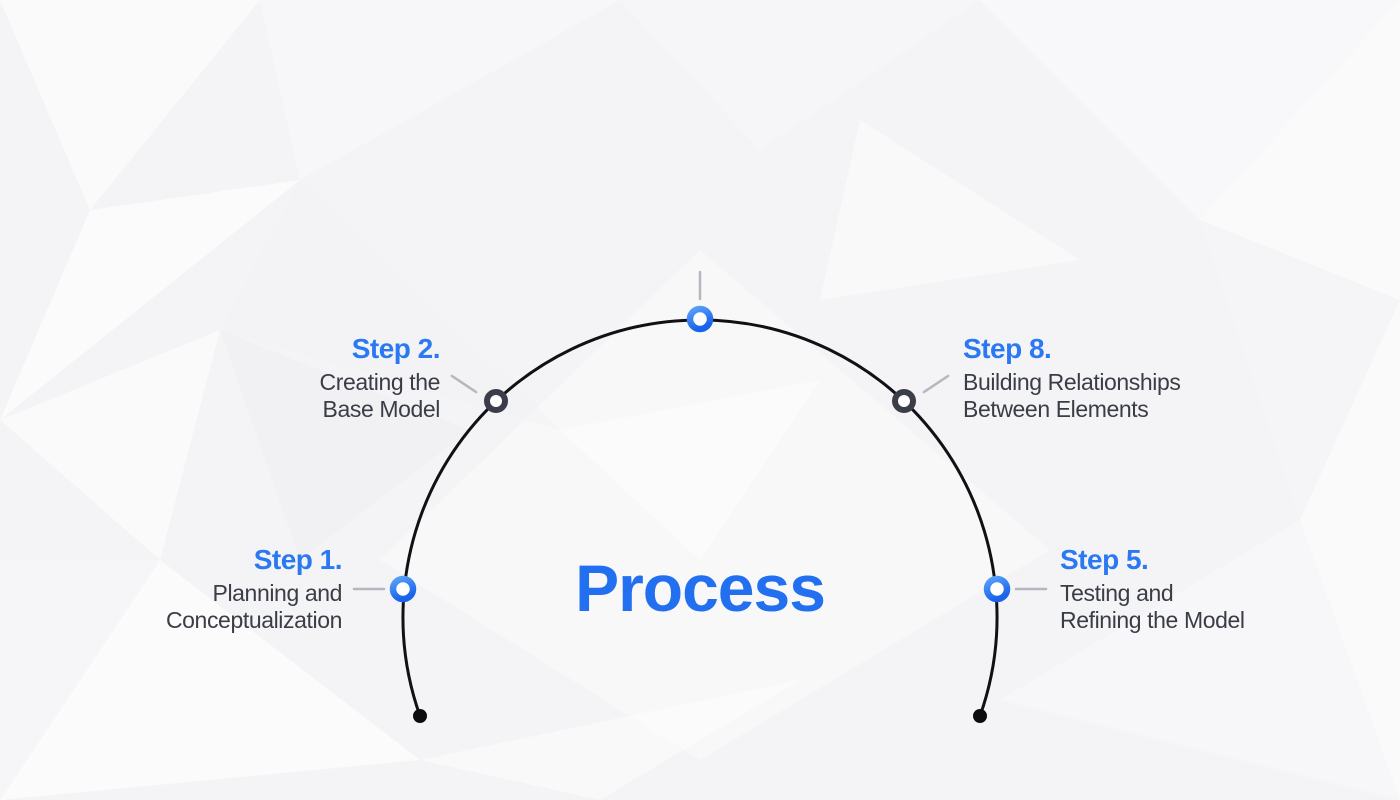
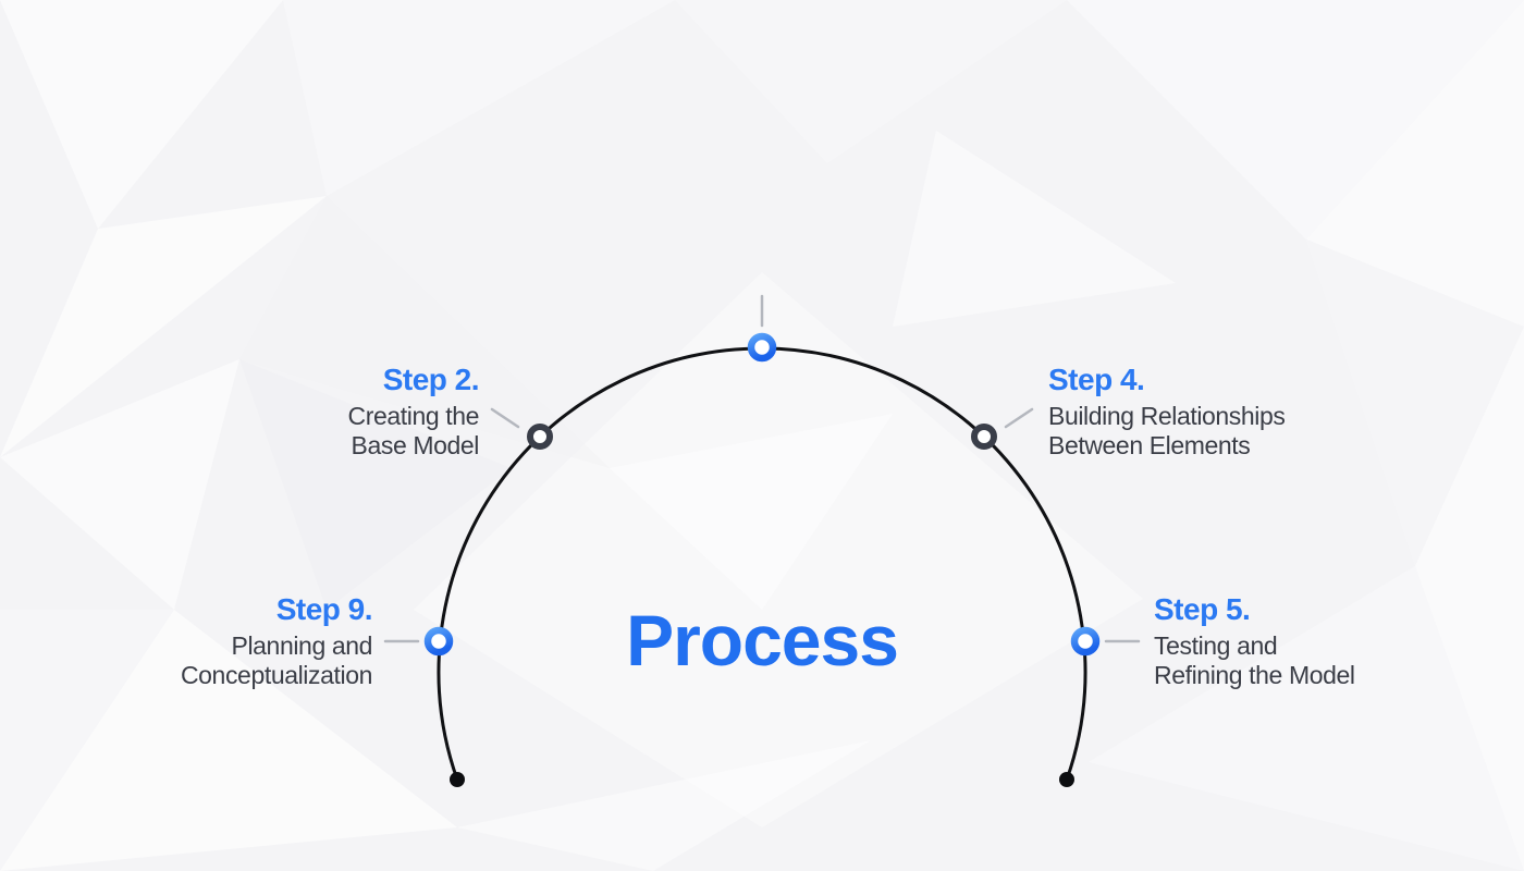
  Process
- Step 1.
+ Step 9.
  Planning and
  Conceptualization
  Step 2.
  Creating the
  Base Model
- Step 8.
+ Step 4.
  Building Relationships
  Between Elements
  Step 5.
  Testing and
  Refining the Model
